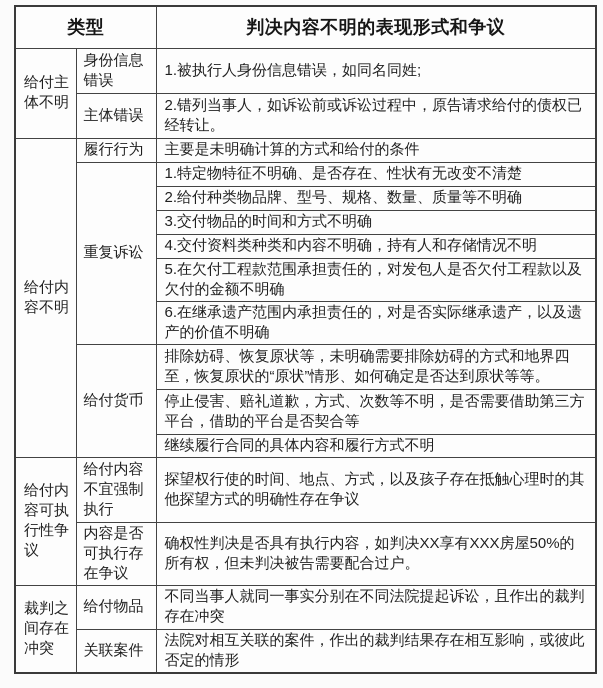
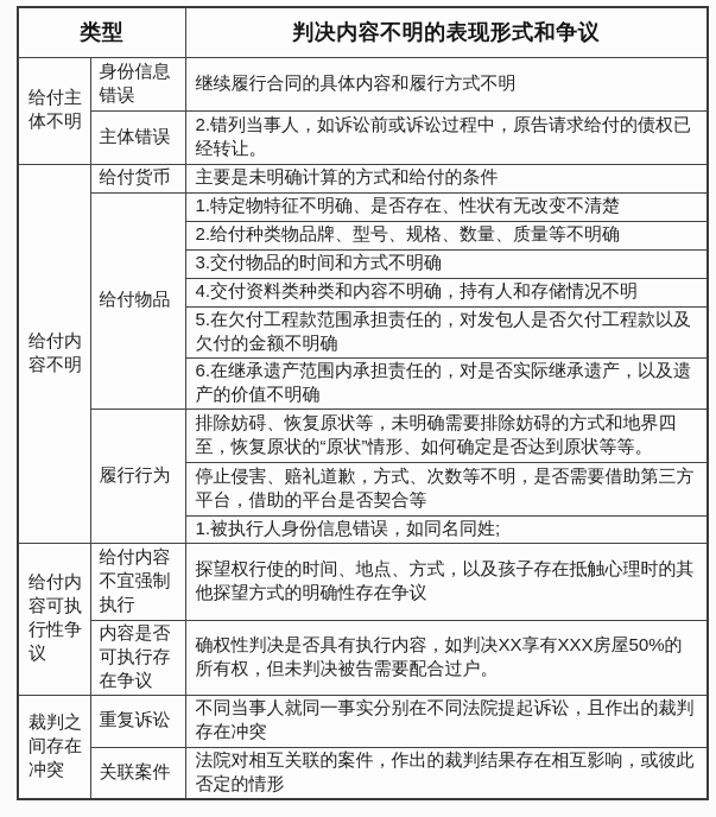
  类型	判决内容不明的表现形式和争议
- 给付主体不明	身份信息错误	1.被执行人身份信息错误，如同名同姓;
+ 给付主体不明	身份信息错误	继续履行合同的具体内容和履行方式不明
  主体错误	2.错列当事人，如诉讼前或诉讼过程中，原告请求给付的债权已经转让。
- 给付内容不明	履行行为	主要是未明确计算的方式和给付的条件
+ 给付内容不明	给付货币	主要是未明确计算的方式和给付的条件
- 重复诉讼	1.特定物特征不明确、是否存在、性状有无改变不清楚
+ 给付物品	1.特定物特征不明确、是否存在、性状有无改变不清楚
  2.给付种类物品牌、型号、规格、数量、质量等不明确
  3.交付物品的时间和方式不明确
  4.交付资料类种类和内容不明确，持有人和存储情况不明
  5.在欠付工程款范围承担责任的，对发包人是否欠付工程款以及欠付的金额不明确
  6.在继承遗产范围内承担责任的，对是否实际继承遗产，以及遗产的价值不明确
- 给付货币	排除妨碍、恢复原状等，未明确需要排除妨碍的方式和地界四至，恢复原状的“原状”情形、如何确定是否达到原状等等。
+ 履行行为	排除妨碍、恢复原状等，未明确需要排除妨碍的方式和地界四至，恢复原状的“原状”情形、如何确定是否达到原状等等。
  停止侵害、赔礼道歉，方式、次数等不明，是否需要借助第三方平台，借助的平台是否契合等
- 继续履行合同的具体内容和履行方式不明
+ 1.被执行人身份信息错误，如同名同姓;
  给付内容可执行性争议	给付内容不宜强制执行	探望权行使的时间、地点、方式，以及孩子存在抵触心理时的其他探望方式的明确性存在争议
  内容是否可执行存在争议	确权性判决是否具有执行内容，如判决XX享有XXX房屋50%的所有权，但未判决被告需要配合过户。
- 裁判之间存在冲突	给付物品	不同当事人就同一事实分别在不同法院提起诉讼，且作出的裁判存在冲突
+ 裁判之间存在冲突	重复诉讼	不同当事人就同一事实分别在不同法院提起诉讼，且作出的裁判存在冲突
  关联案件	法院对相互关联的案件，作出的裁判结果存在相互影响，或彼此否定的情形
